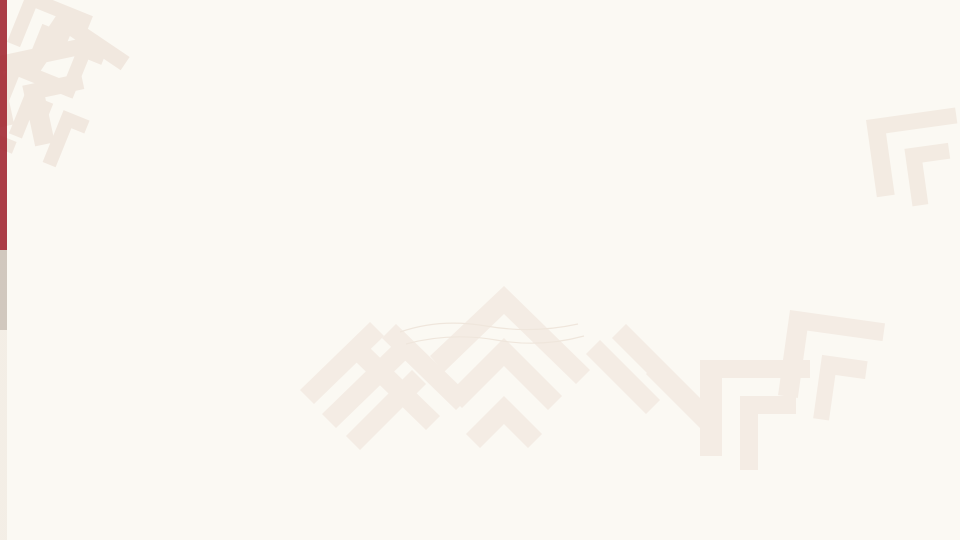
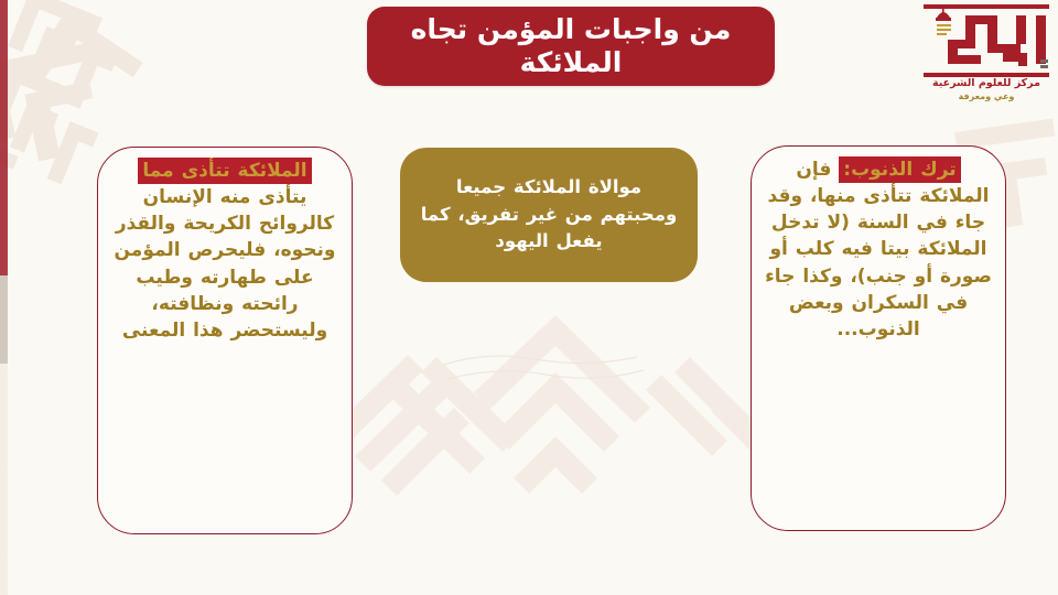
+ من واجبات المؤمن تجاه الملائكة
+ مركز للعلوم الشرعية
+ وعي ومعرفة
+ الملائكة تتأذى مما يتأذى منه الإنسان كالروائح الكريحة والقذر ونحوه، فليحرص المؤمن على طهارته وطيب رائحته ونظافته، وليستحضر هذا المعنى
+ موالاة الملائكة جميعا ومحبتهم من غير تفريق، كما يفعل اليهود
+ ترك الذنوب: فإن الملائكة تتأذى منها، وقد جاء في السنة (لا تدخل الملائكة بيتا فيه كلب أو صورة أو جنب)، وكذا جاء في السكران وبعض الذنوب...
